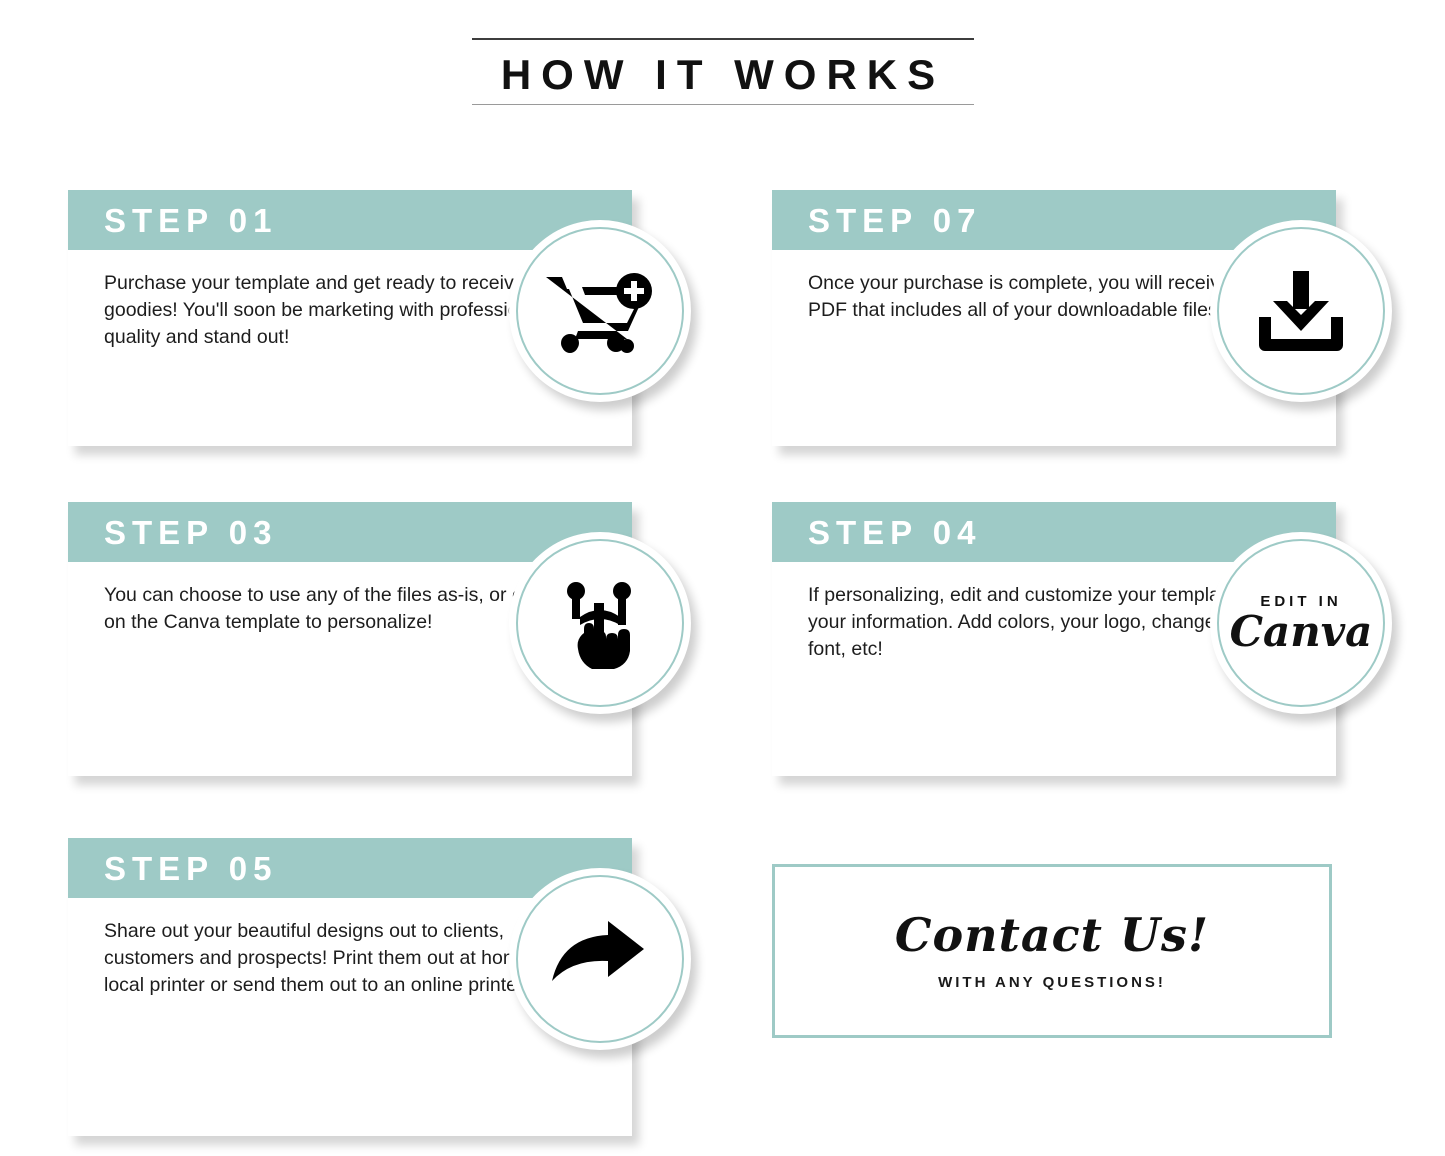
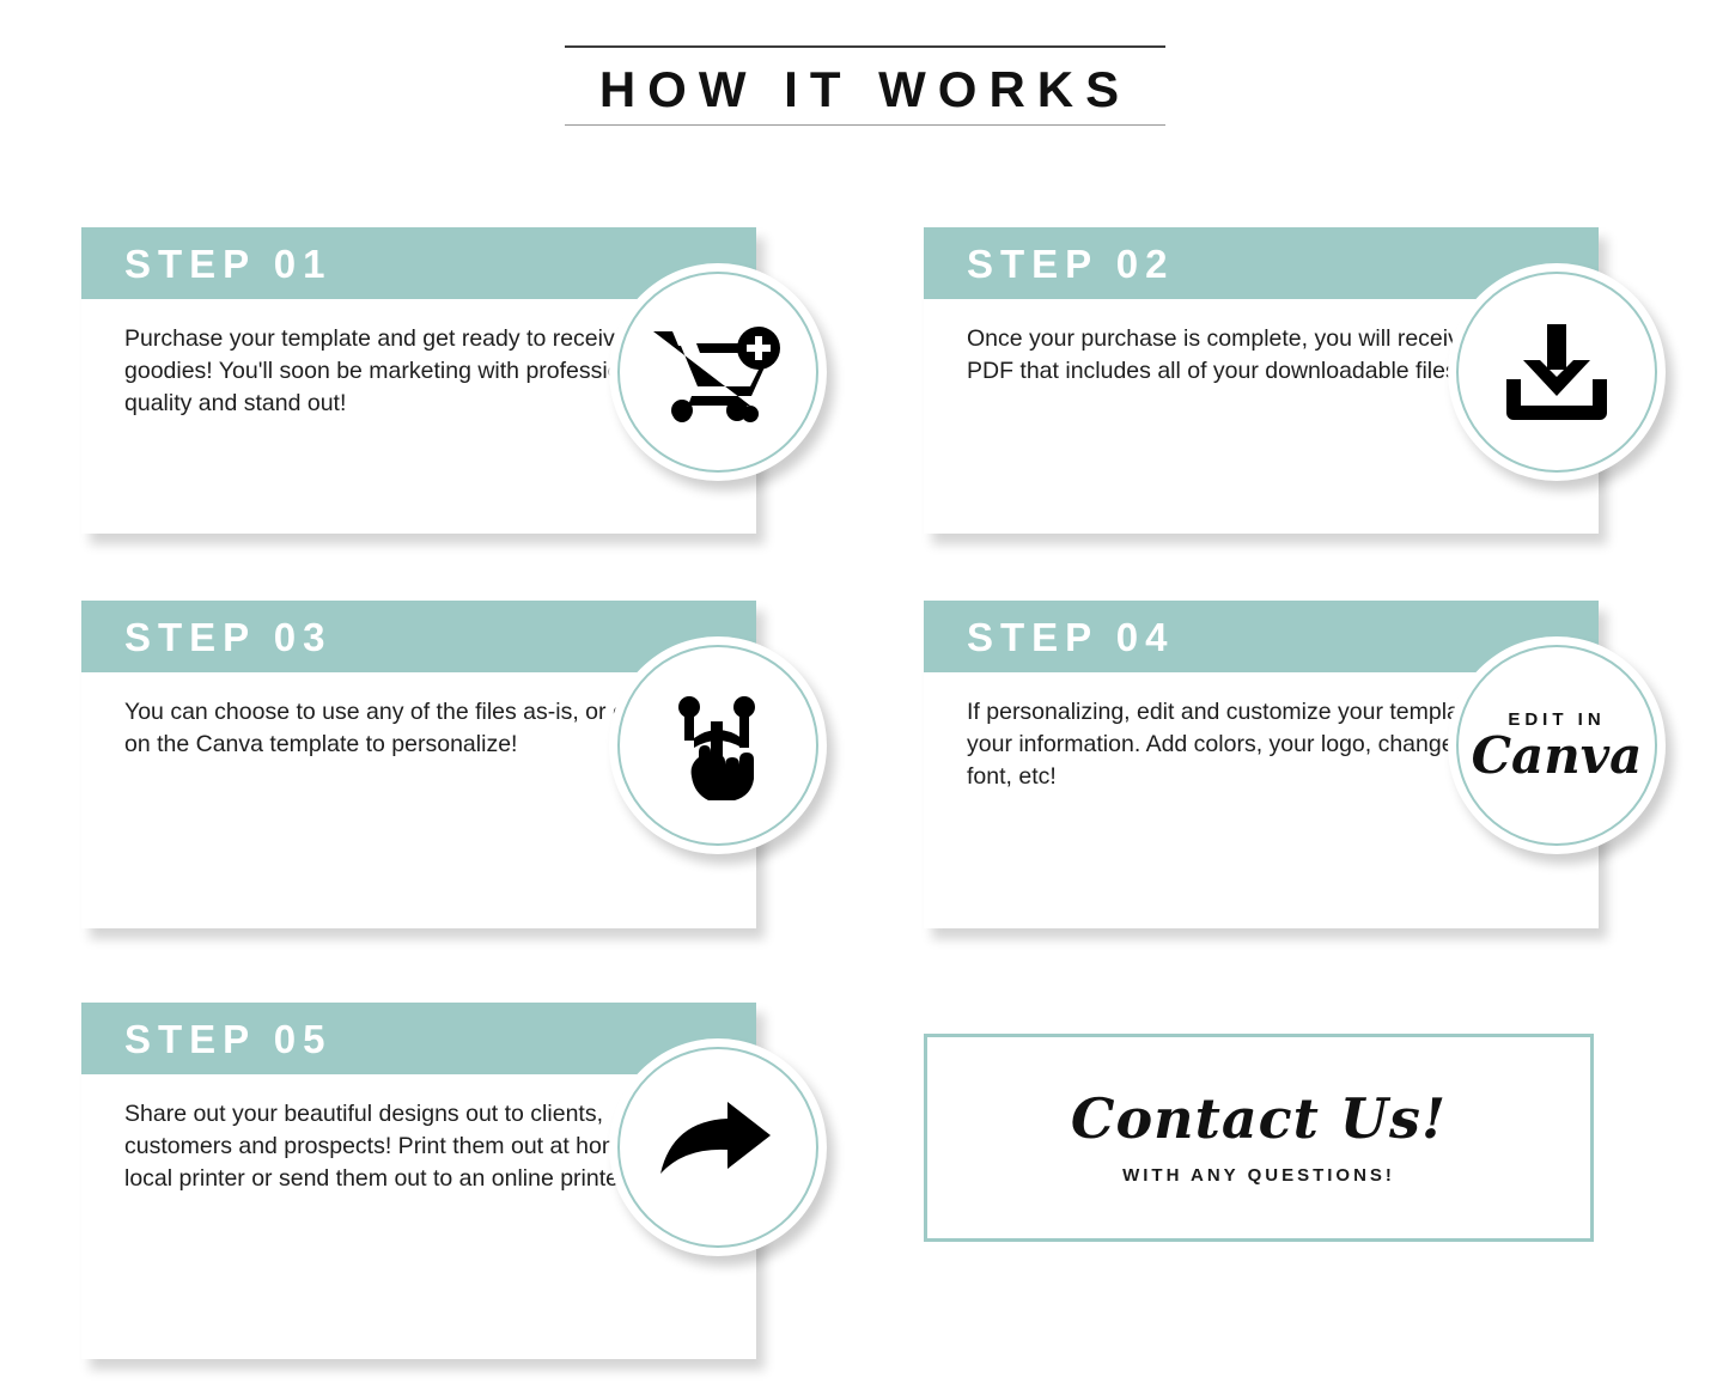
  HOW IT WORKS
  STEP 01
  Purchase your template and get ready to receiv goodies! You'll soon be marketing with professi quality and stand out!
- STEP 07
+ STEP 02
  Once your purchase is complete, you will recei PDF that includes all of your downloadable file
  STEP 03
  You can choose to use any of the files as-is, or on the Canva template to personalize!
  STEP 04
  If personalizing, edit and customize your templ your information. Add colors, your logo, chang font, etc!
  EDIT IN
  Canva
  STEP 05
  Share out your beautiful designs out to clients, customers and prospects! Print them out at ho local printer or send them out to an online printe
  Contact Us!
  WITH ANY QUESTIONS!
